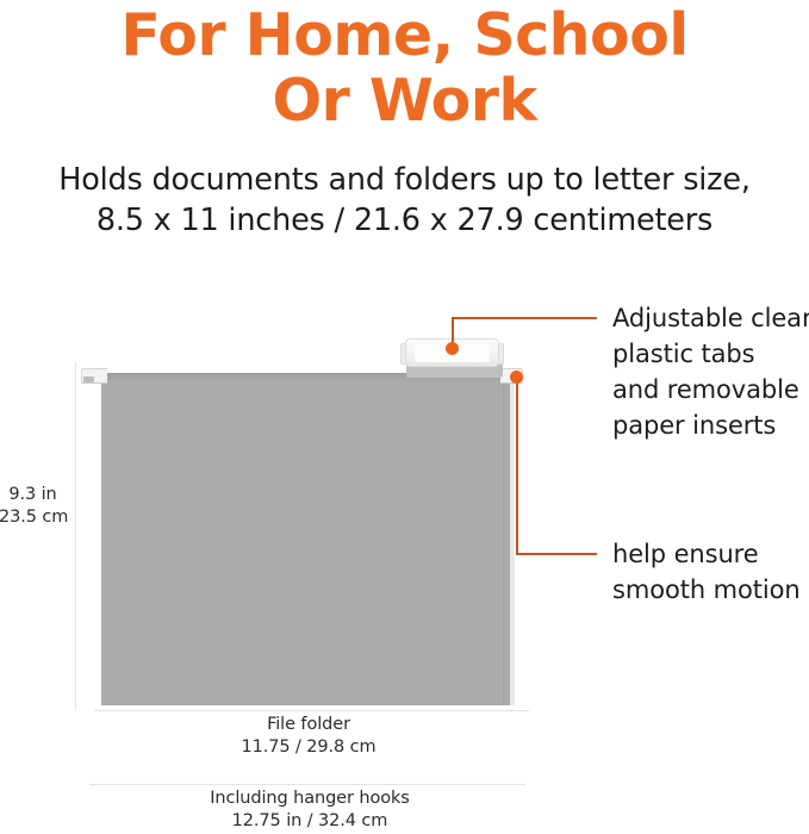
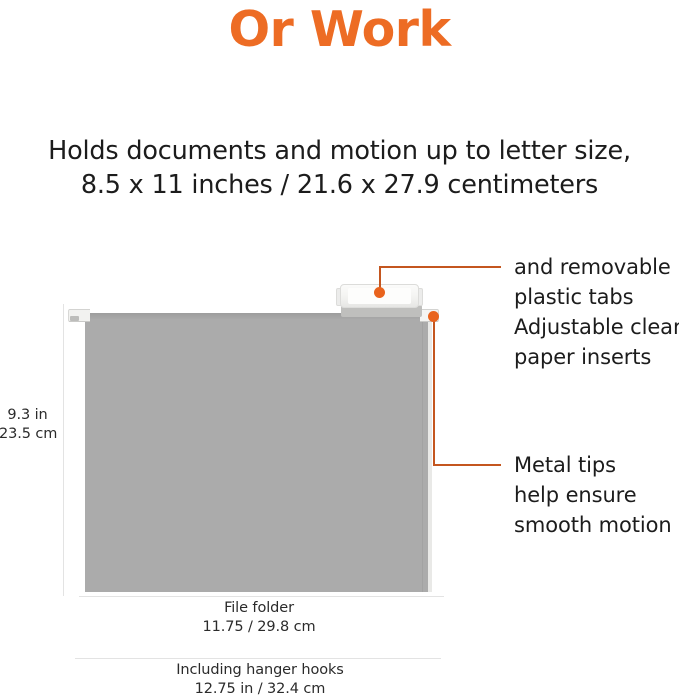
- For Home, School
  Or Work
- Holds documents and folders up to letter size,
+ Holds documents and motion up to letter size,
  8.5 x 11 inches / 21.6 x 27.9 centimeters
- Adjustable clear
+ and removable
  plastic tabs
- and removable
+ Adjustable clear
  paper inserts
+ Metal tips
  help ensure
  smooth motion
  9.3 in
  23.5 cm
  File folder
  11.75 / 29.8 cm
  Including hanger hooks
  12.75 in / 32.4 cm
